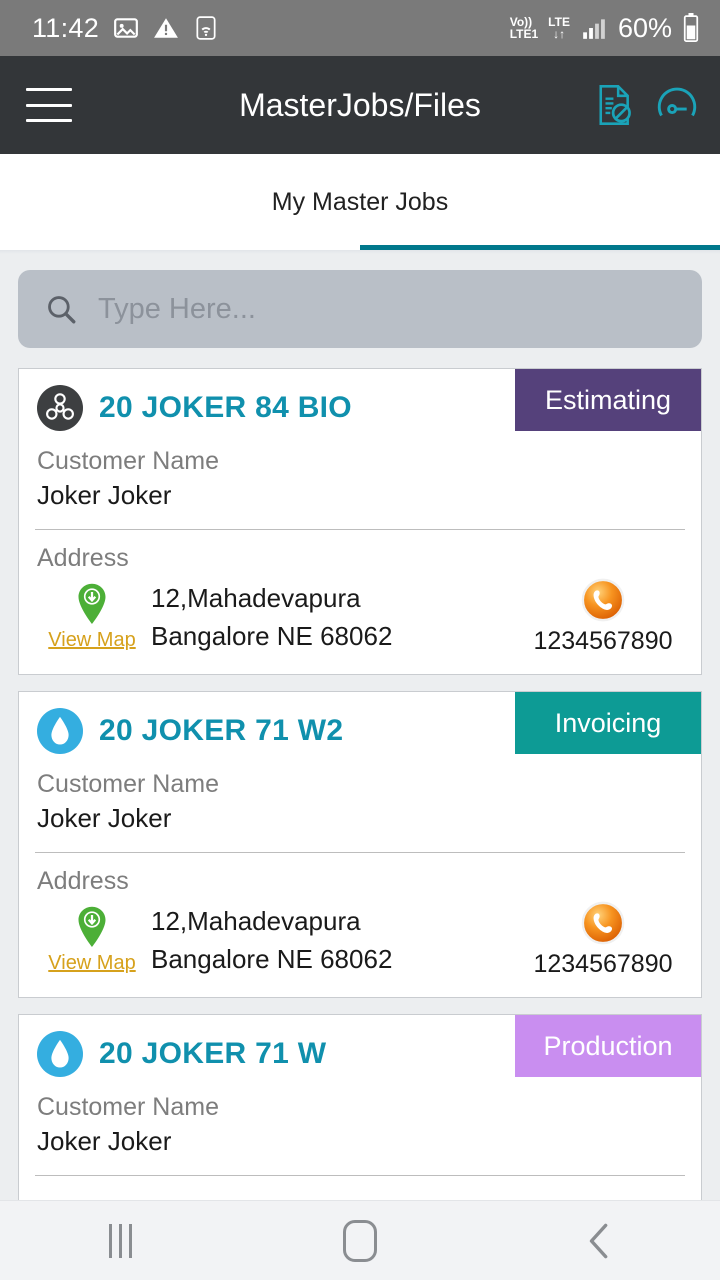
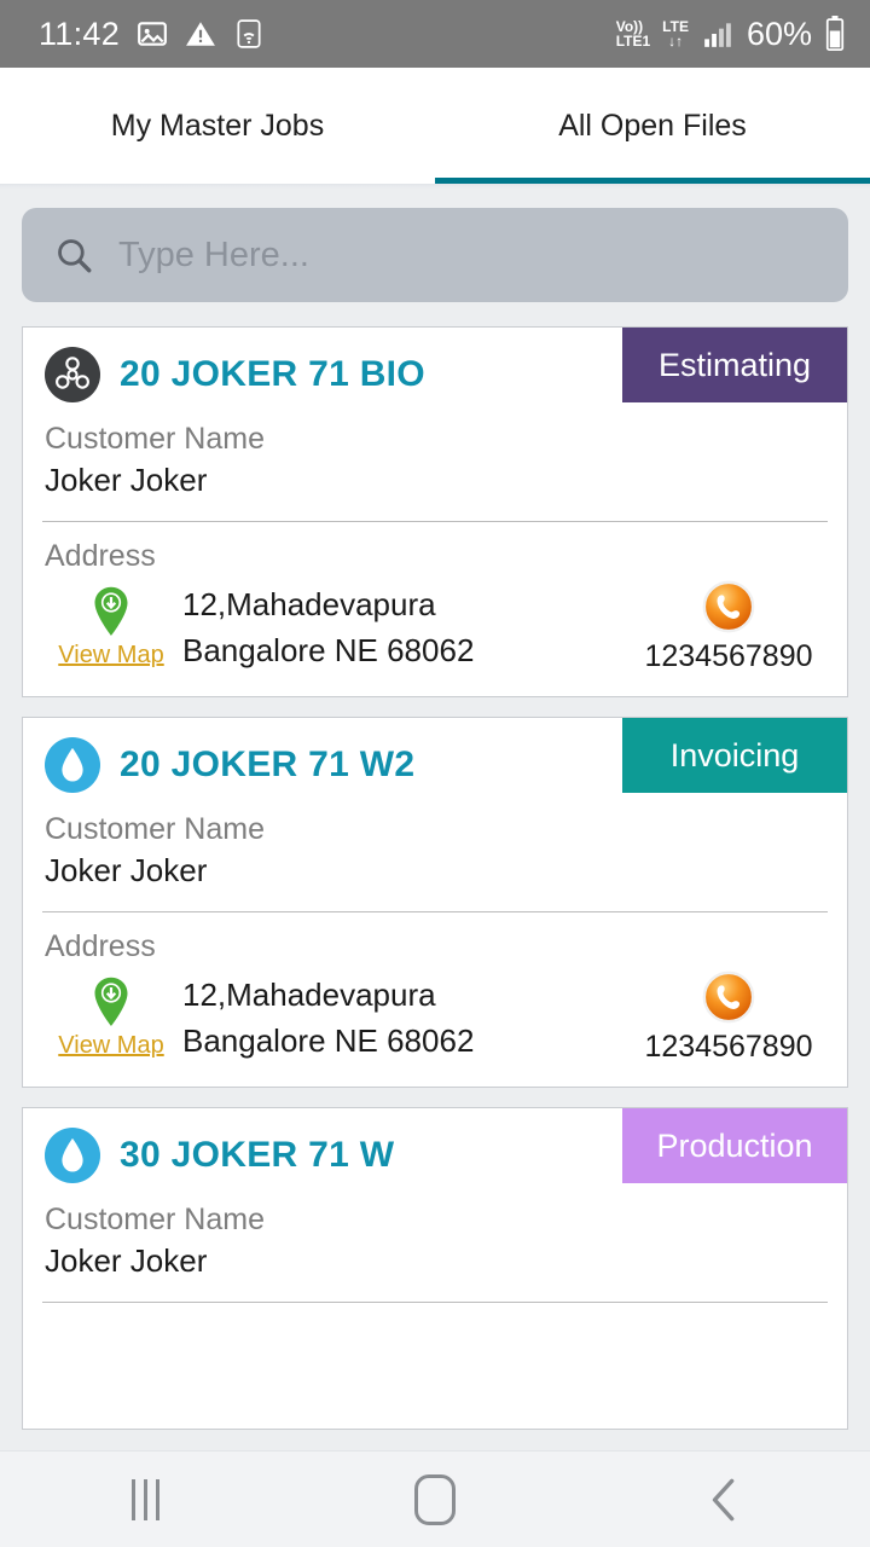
  11:42
  Vo))
  LTE1
  LTE
  ↓↑
  60%
- MasterJobs/Files
  My Master Jobs
+ All Open Files
  Type Here...
  Estimating
- 20 JOKER 84 BIO
+ 20 JOKER 71 BIO
  Customer Name
  Joker Joker
  Address
  View Map
  12,Mahadevapura
  Bangalore NE 68062
  1234567890
  Invoicing
  20 JOKER 71 W2
  Customer Name
  Joker Joker
  Address
  View Map
  12,Mahadevapura
  Bangalore NE 68062
  1234567890
  Production
- 20 JOKER 71 W
+ 30 JOKER 71 W
  Customer Name
  Joker Joker
